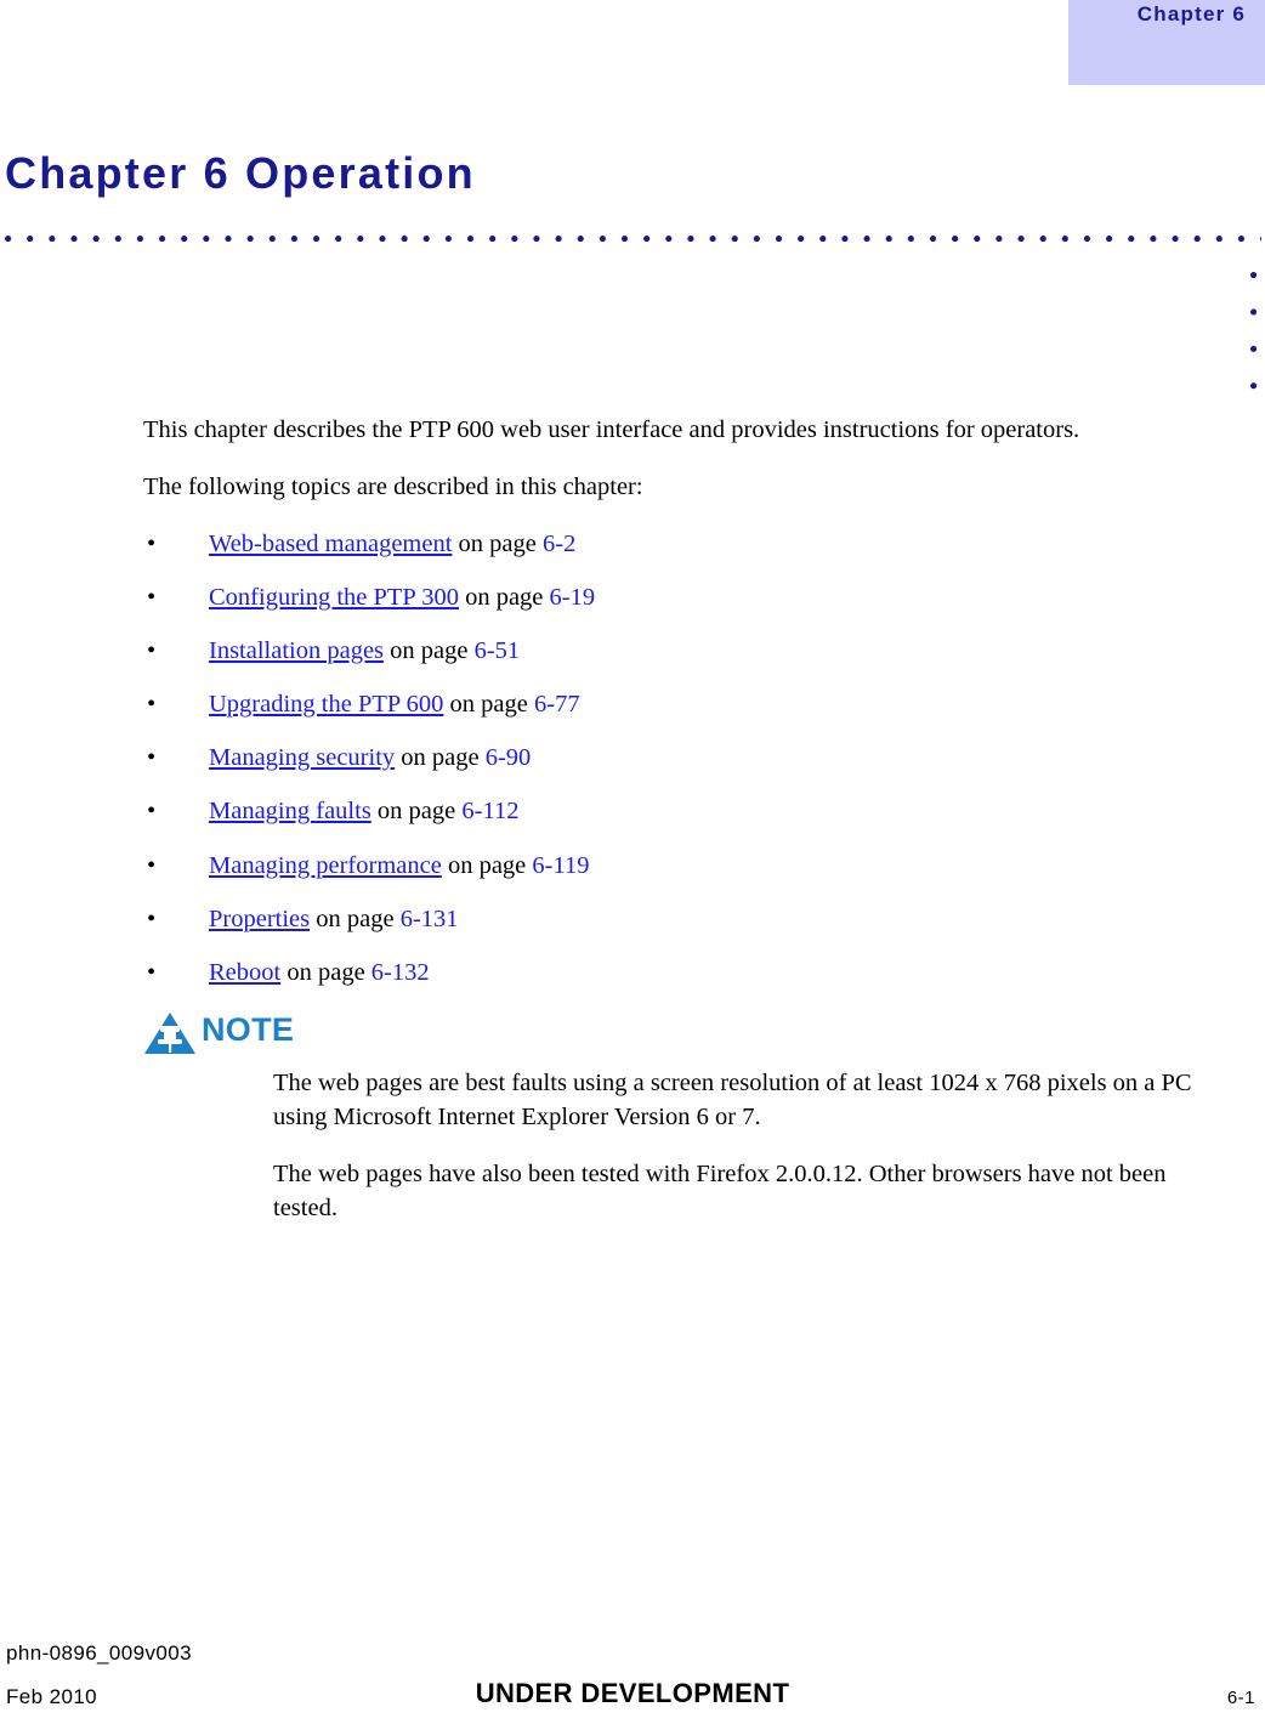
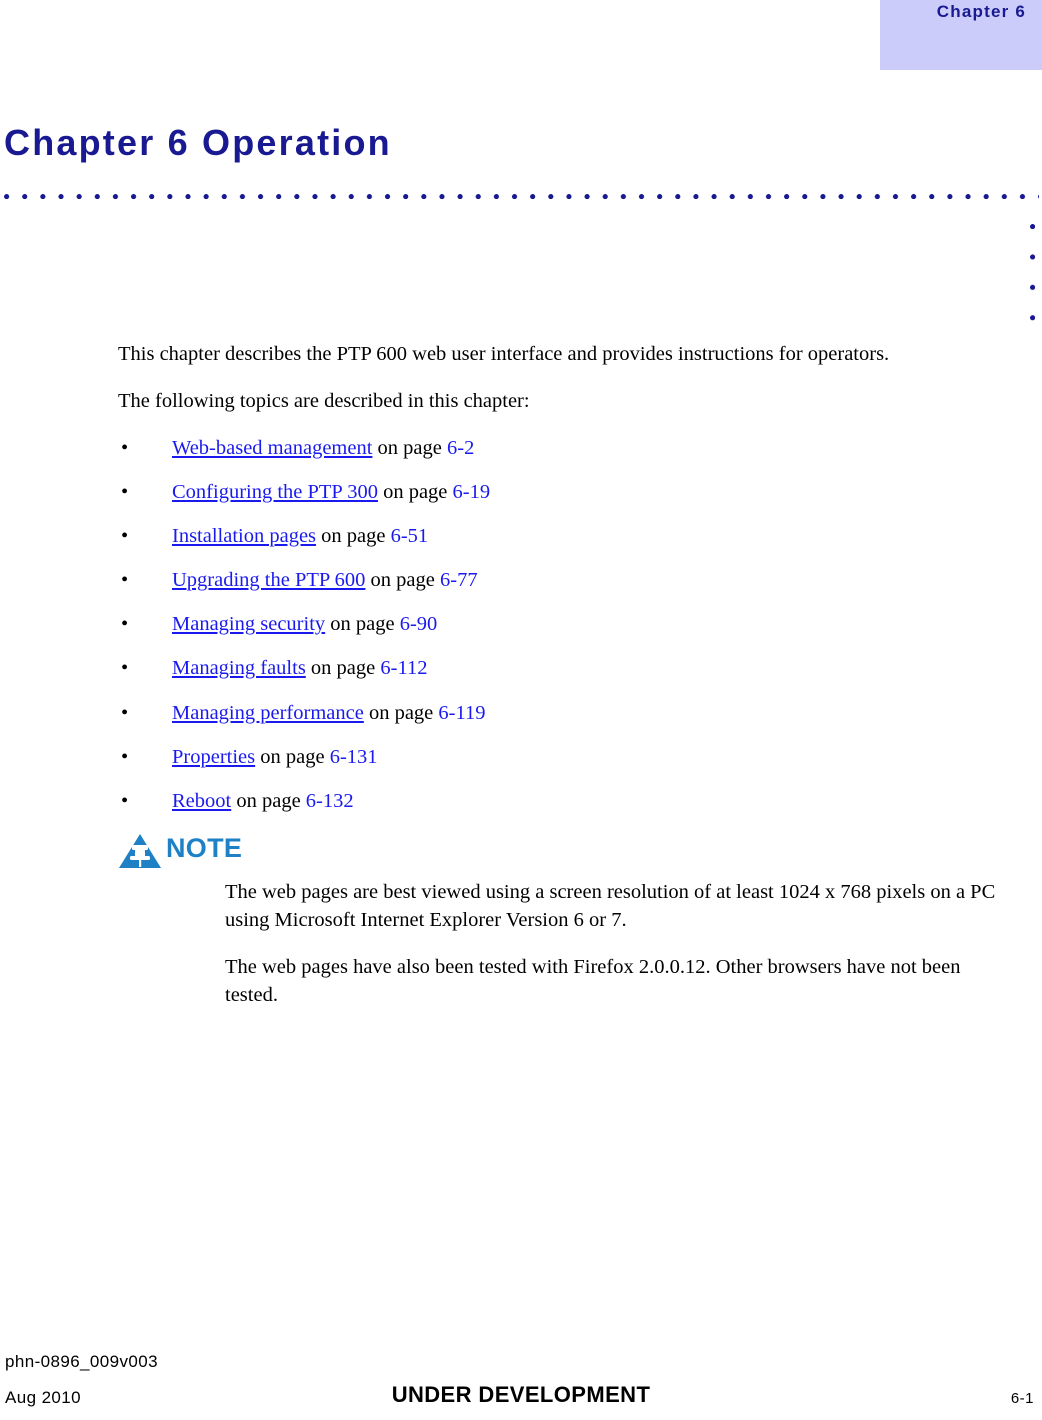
  Chapter 6
  Chapter 6 Operation
  This chapter describes the PTP 600 web user interface and provides instructions for operators.
  The following topics are described in this chapter:
  •
  Web-based management on page 6-2
  •
  Configuring the PTP 300 on page 6-19
  •
  Installation pages on page 6-51
  •
  Upgrading the PTP 600 on page 6-77
  •
  Managing security on page 6-90
  •
  Managing faults on page 6-112
  •
  Managing performance on page 6-119
  •
  Properties on page 6-131
  •
  Reboot on page 6-132
  NOTE
- The web pages are best faults using a screen resolution of at least 1024 x 768 pixels on a PC using Microsoft Internet Explorer Version 6 or 7.
+ The web pages are best viewed using a screen resolution of at least 1024 x 768 pixels on a PC using Microsoft Internet Explorer Version 6 or 7.
  The web pages have also been tested with Firefox 2.0.0.12. Other browsers have not been tested.
  phn-0896_009v003
- Feb 2010
+ Aug 2010
  UNDER DEVELOPMENT
  6-1
